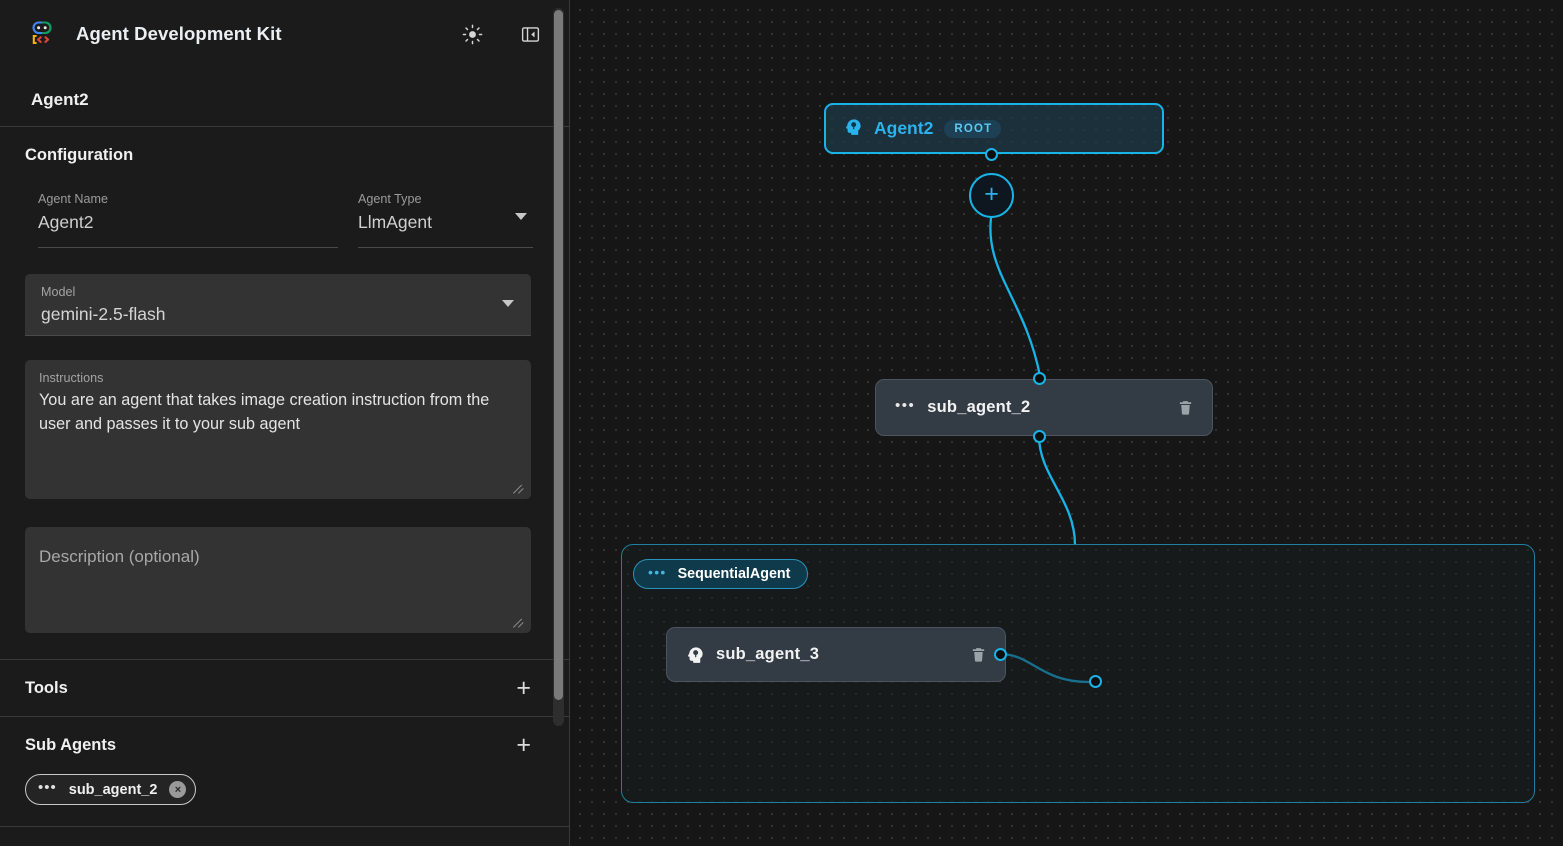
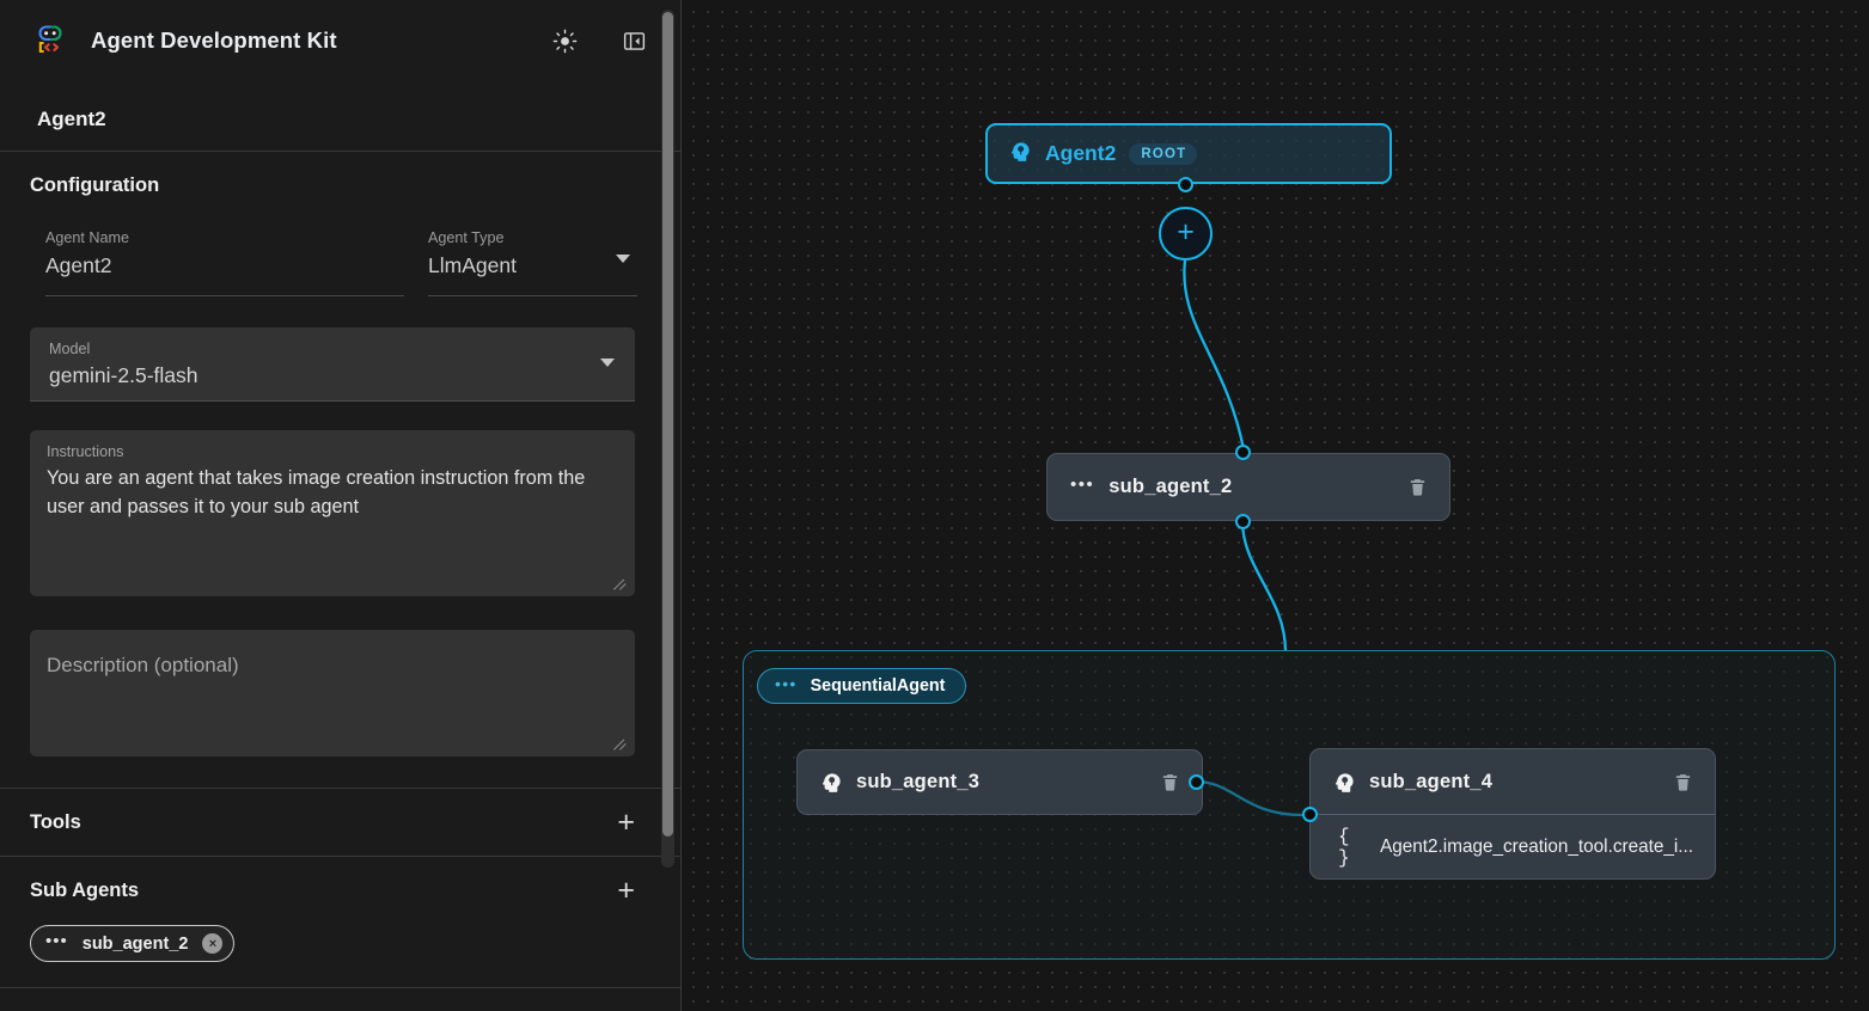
  Agent Development Kit
  Agent2
  Configuration
  Agent Name
  Agent2
  Agent Type
  LlmAgent
  Model
  gemini-2.5-flash
  Instructions
  You are an agent that takes image creation instruction from the user and passes it to your sub agent
  Description (optional)
  Tools
  +
  Sub Agents
  +
  •••
  sub_agent_2
  ×
  •••
  SequentialAgent
  Agent2
  ROOT
  +
  •••
  sub_agent_2
  sub_agent_3
+ sub_agent_4
+ { }
+ Agent2.image_creation_tool.create_i...
